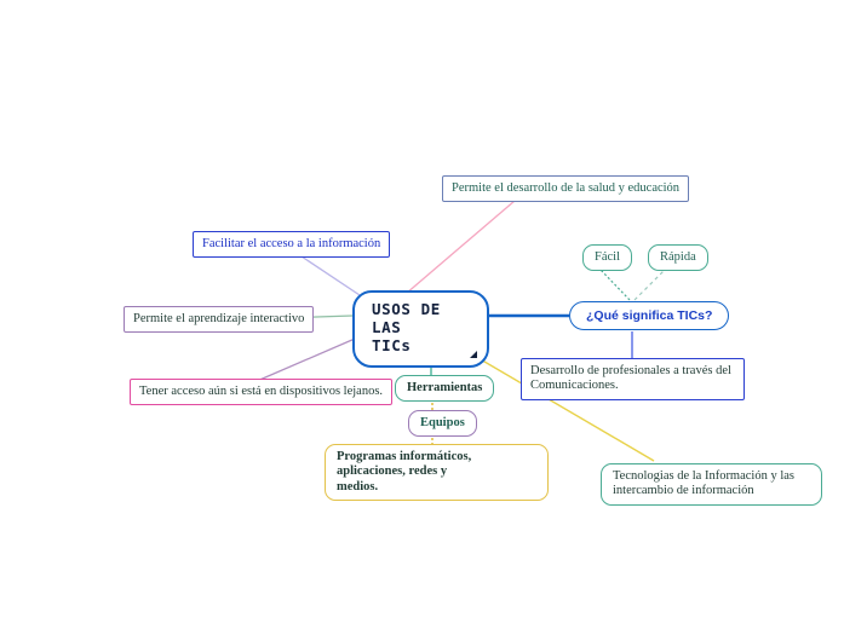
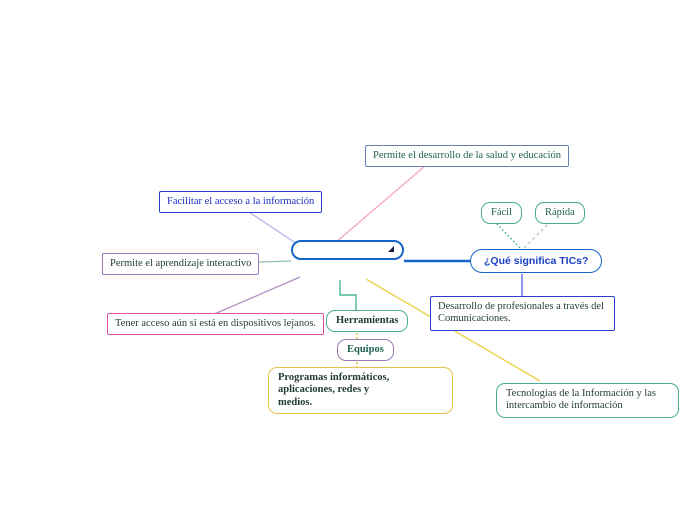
- USOS DE LAS
- TICs
  Permite el desarrollo de la salud y educación
  Facilitar el acceso a la información
  Permite el aprendizaje interactivo
  Tener acceso aún si está en dispositivos lejanos.
  ¿Qué significa TICs?
  Fácil
  Rápida
  Desarrollo de profesionales a través del
  Comunicaciones.
  Tecnologias de la Información y las
  intercambio de información
  Herramientas
  Equipos
  Programas informáticos, aplicaciones, redes y
  medios.
